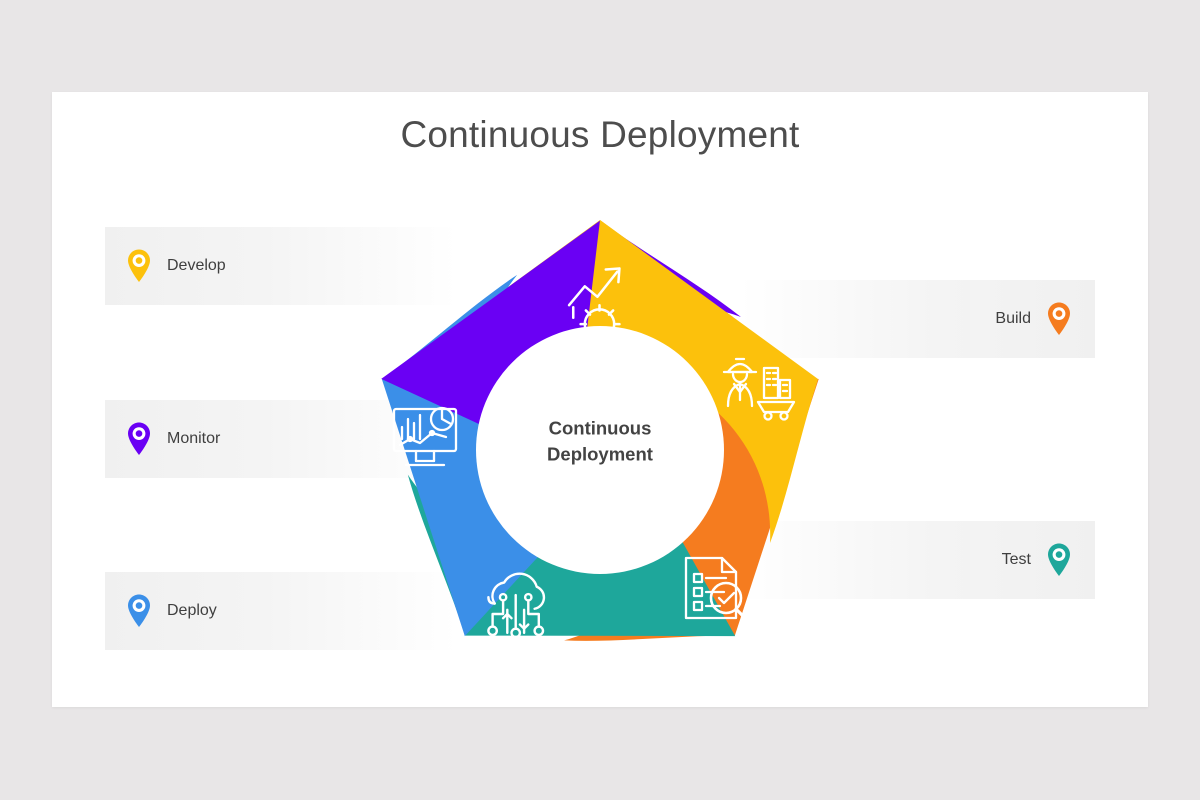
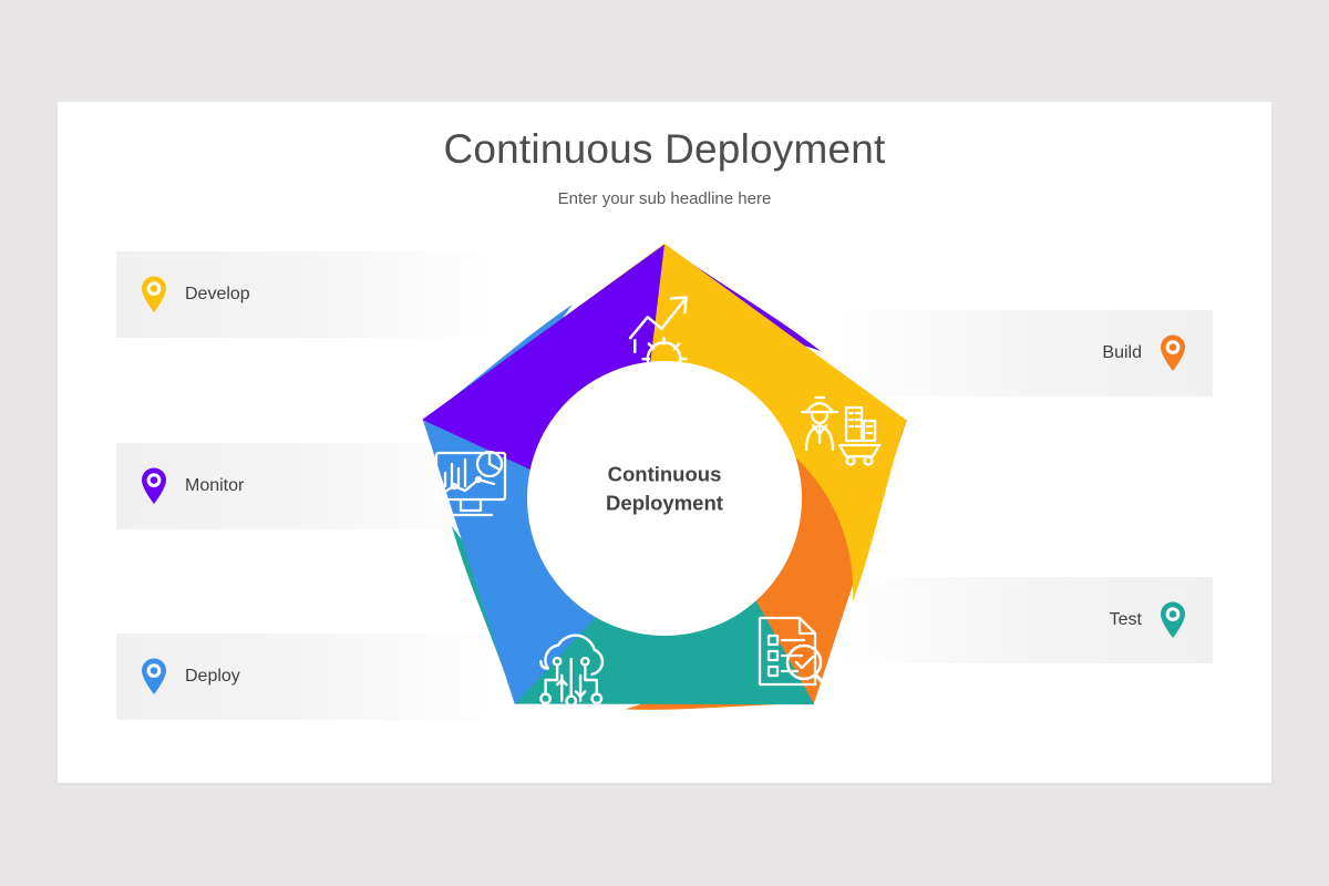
  Continuous Deployment
+ Enter your sub headline here
  Develop
  Monitor
  Deploy
  Build
  Test
  Continuous
  Deployment
